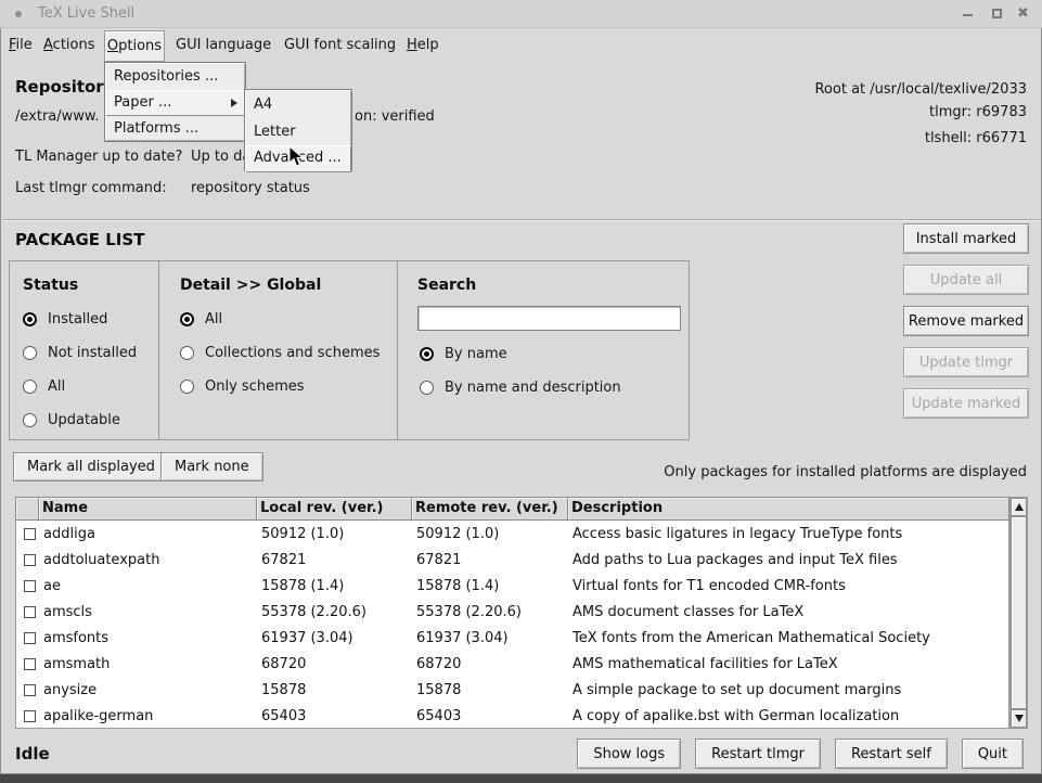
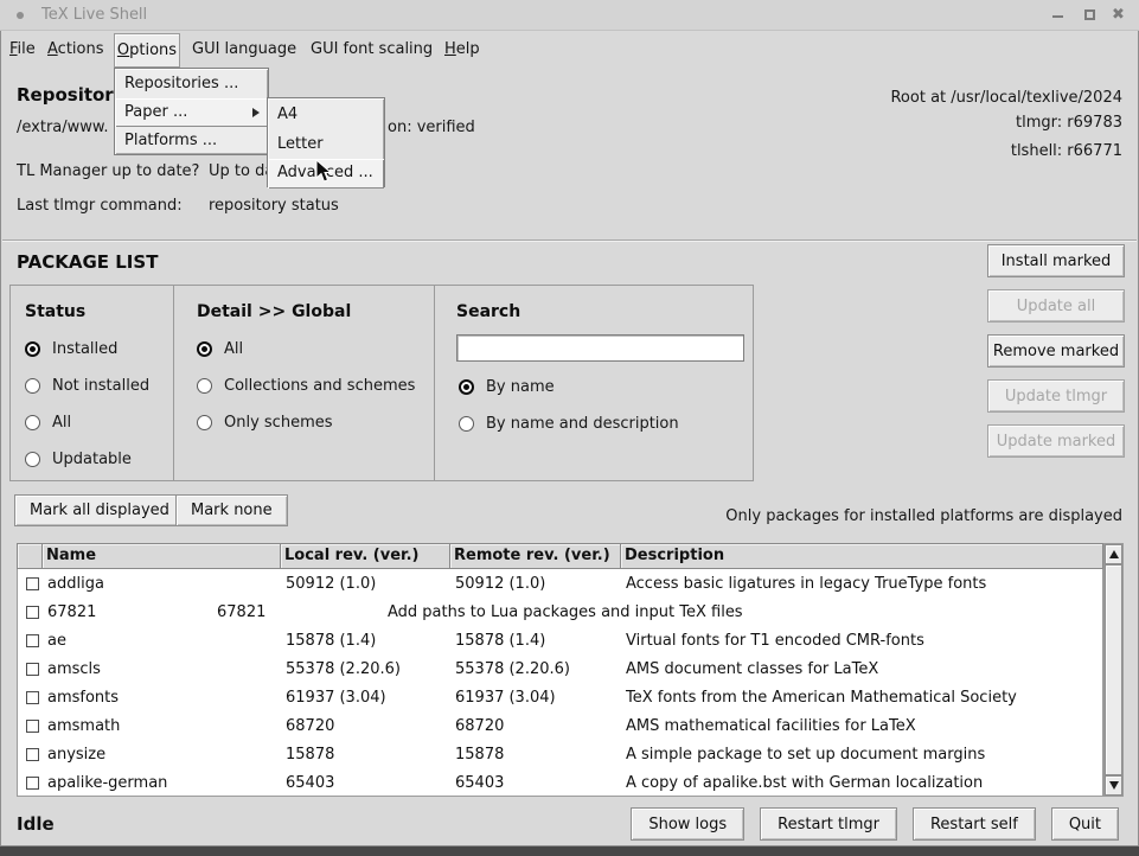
  TeX Live Shell
  ✖
  File
  Actions
  Options
  GUI language
  GUI font scaling
  Help
  Repositor
  /extra/www.
  on: verified
- Root at /usr/local/texlive/2033
+ Root at /usr/local/texlive/2024
  tlmgr: r69783
  tlshell: r66771
  TL Manager up to date?
  Up to d
  Last tlmgr command:
  repository status
  PACKAGE LIST
  Status
  Installed
  Not installed
  All
  Updatable
  Detail >> Global
  All
  Collections and schemes
  Only schemes
  Search
  By name
  By name and description
  Install marked
  Update all
  Remove marked
  Update tlmgr
  Update marked
  Mark all displayed
  Mark none
  Only packages for installed platforms are displayed
  Name
  Local rev. (ver.)
  Remote rev. (ver.)
  Description
  addliga
  50912 (1.0)
  50912 (1.0)
  Access basic ligatures in legacy TrueType fonts
- addtoluatexpath
  67821
  67821
  Add paths to Lua packages and input TeX files
  ae
  15878 (1.4)
  15878 (1.4)
  Virtual fonts for T1 encoded CMR-fonts
  amscls
  55378 (2.20.6)
  55378 (2.20.6)
  AMS document classes for LaTeX
  amsfonts
  61937 (3.04)
  61937 (3.04)
  TeX fonts from the American Mathematical Society
  amsmath
  68720
  68720
  AMS mathematical facilities for LaTeX
  anysize
  15878
  15878
  A simple package to set up document margins
  apalike-german
  65403
  65403
  A copy of apalike.bst with German localization
  Idle
  Show logs
  Restart tlmgr
  Restart self
  Quit
  Repositories ...
  Paper ...
  Platforms ...
  A4
  Letter
  Advaed ...
